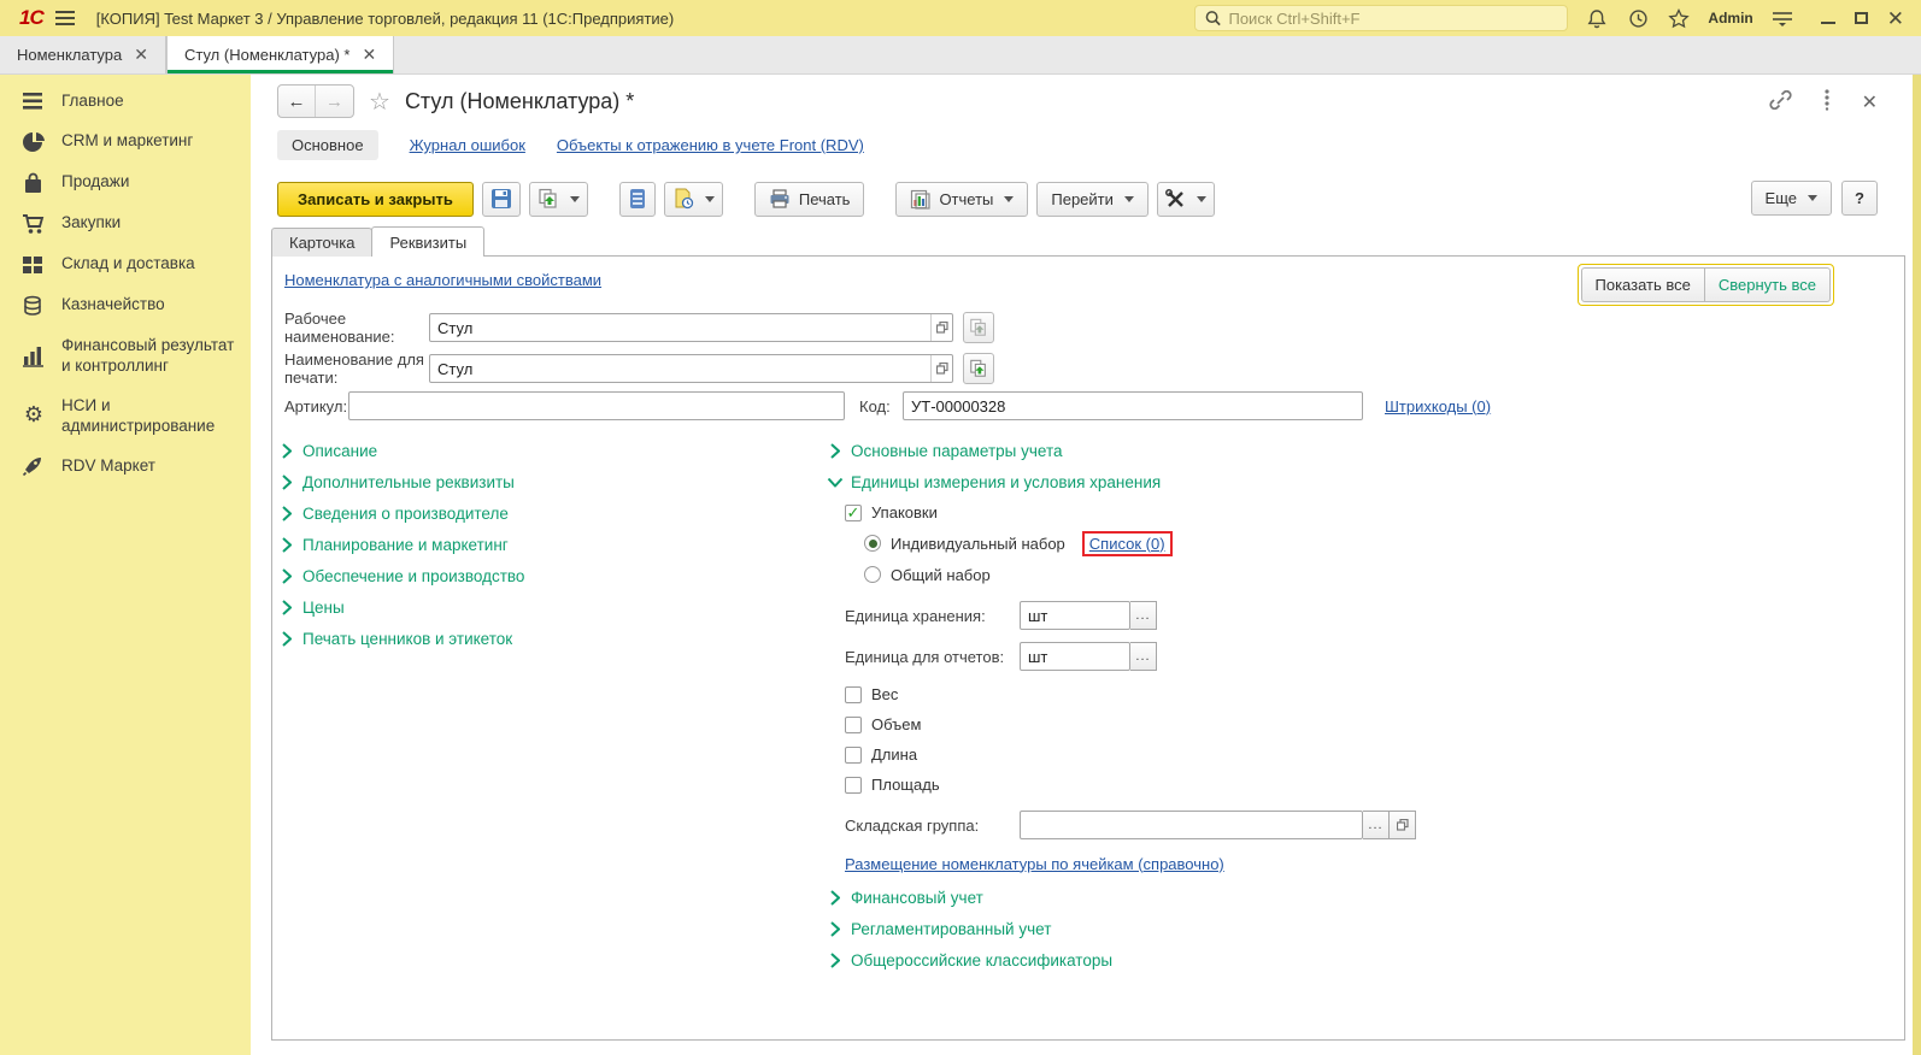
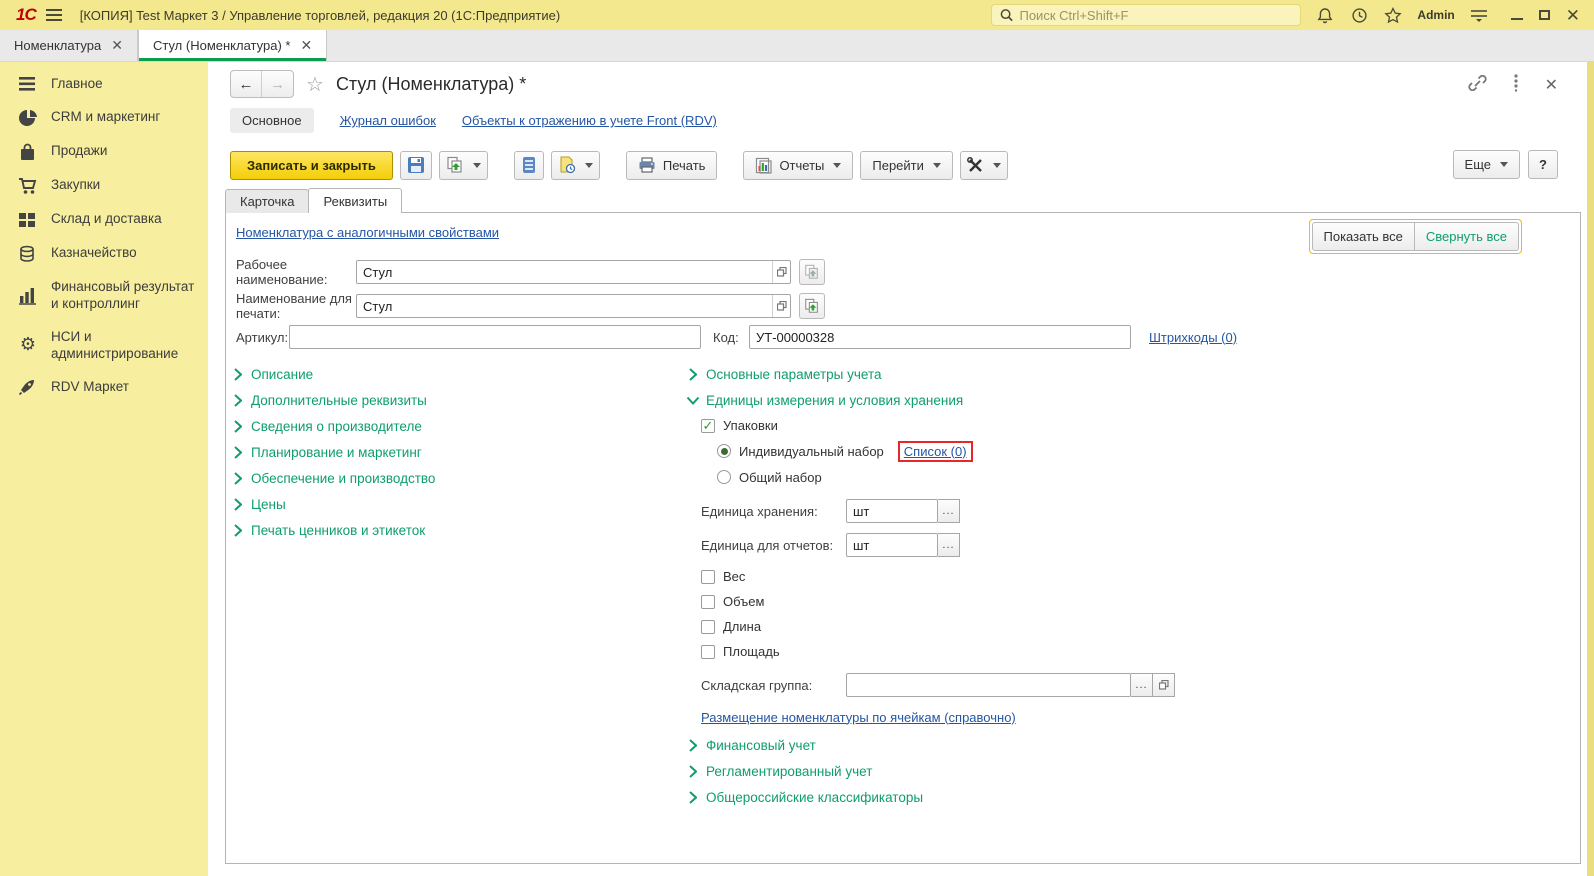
  1С
- [КОПИЯ] Test Маркет 3 / Управление торговлей, редакция 11 (1С:Предприятие)
+ [КОПИЯ] Test Маркет 3 / Управление торговлей, редакция 20 (1С:Предприятие)
  Поиск Ctrl+Shift+F
  Admin
  ✕
  Номенклатура
  ✕
  Стул (Номенклатура) *
  ✕
  Главное
  CRM и маркетинг
  Продажи
  Закупки
  Склад и доставка
  Казначейство
  Финансовый результат и контроллинг
  ⚙
  НСИ и администрирование
  RDV Маркет
  ←
  →
  ☆
  Стул (Номенклатура) *
  ✕
  Основное
  Журнал ошибок
  Объекты к отражению в учете Front (RDV)
  Записать и закрыть
  Печать
  Отчеты
  Перейти
  Еще
  ?
  Карточка
  Реквизиты
  Номенклатура с аналогичными свойствами
  Показать все
  Свернуть все
  Рабочее наименование:
  Стул
  Наименование для печати:
  Стул
  Артикул:
  Код:
  УТ-00000328
  Штрихкоды (0)
  Описание
  Дополнительные реквизиты
  Сведения о производителе
  Планирование и маркетинг
  Обеспечение и производство
  Цены
  Печать ценников и этикеток
  Основные параметры учета
  Единицы измерения и условия хранения
  ✓
  Упаковки
  Индивидуальный набор
  Список (0)
  Общий набор
  Единица хранения:
  шт
  ...
  Единица для отчетов:
  шт
  ...
  Вес
  Объем
  Длина
  Площадь
  Складская группа:
  ...
  Размещение номенклатуры по ячейкам (справочно)
  Финансовый учет
  Регламентированный учет
  Общероссийские классификаторы
